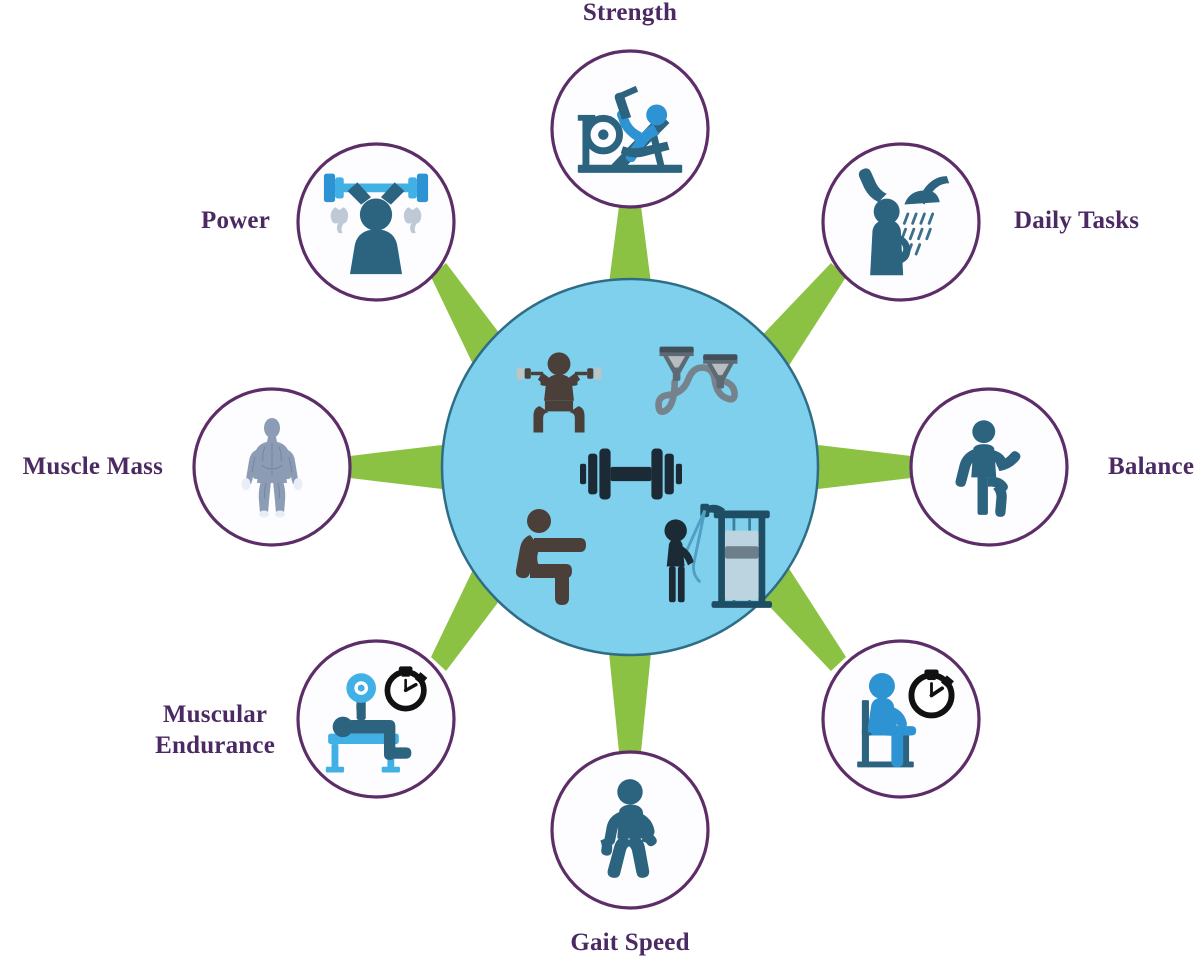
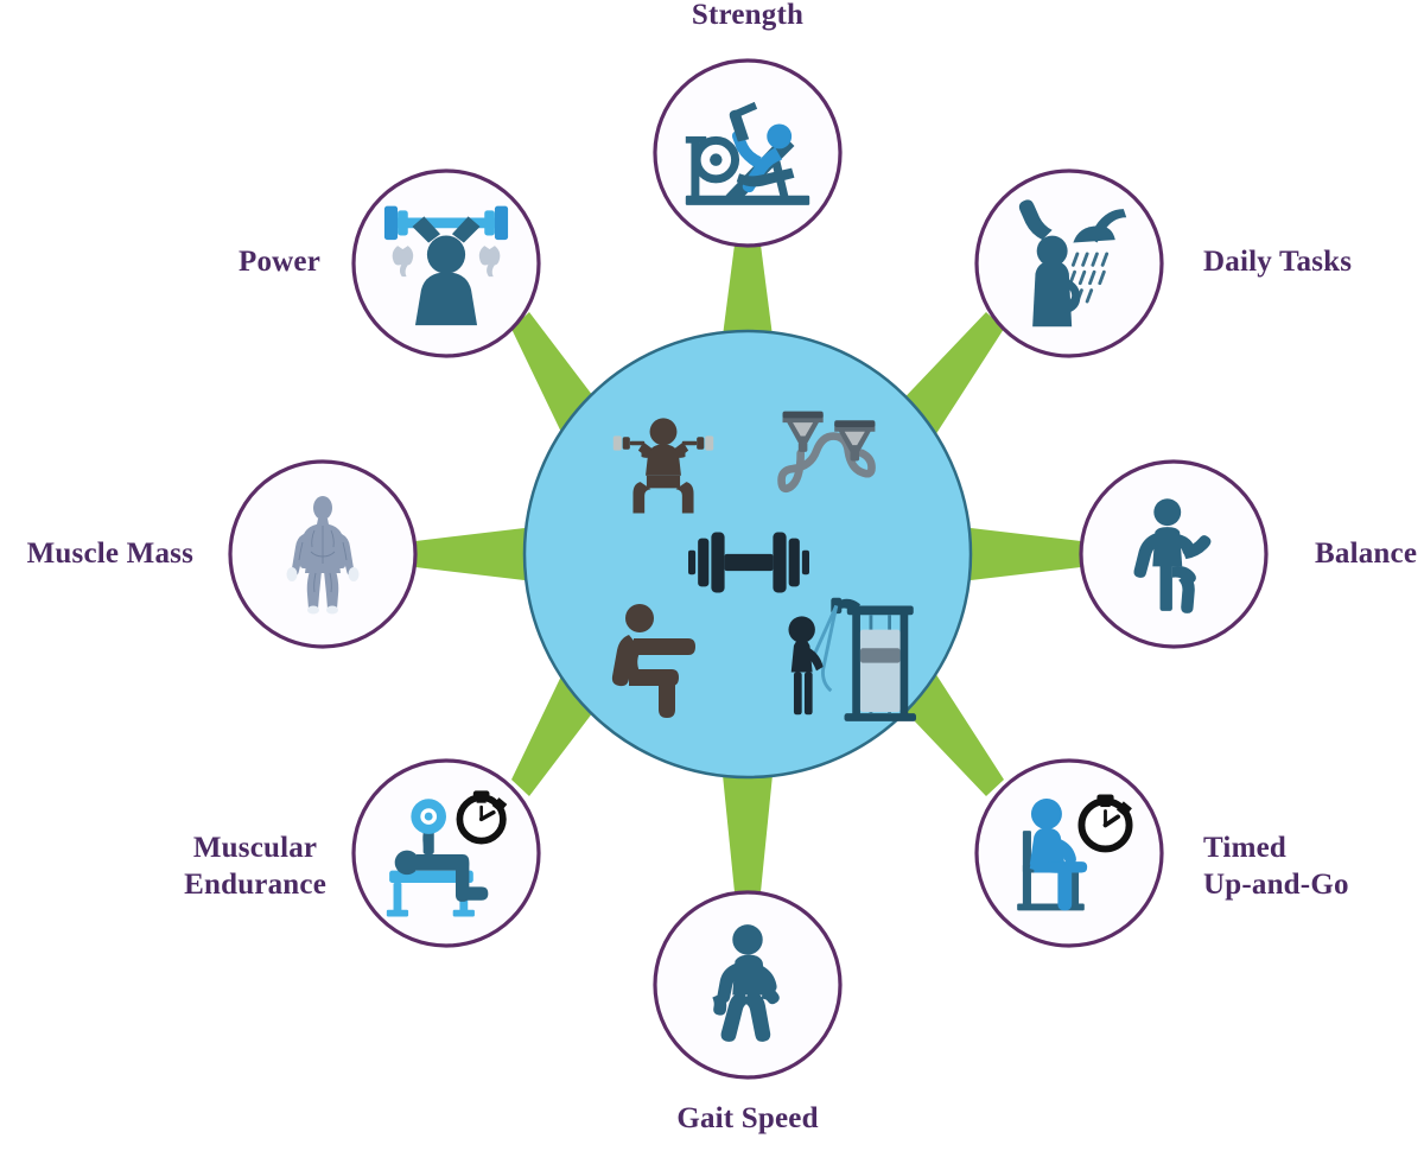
  Strength
  Daily Tasks
  Balance
+ Timed
+ Up-and-Go
  Gait Speed
  Muscular
  Endurance
  Muscle Mass
  Power
